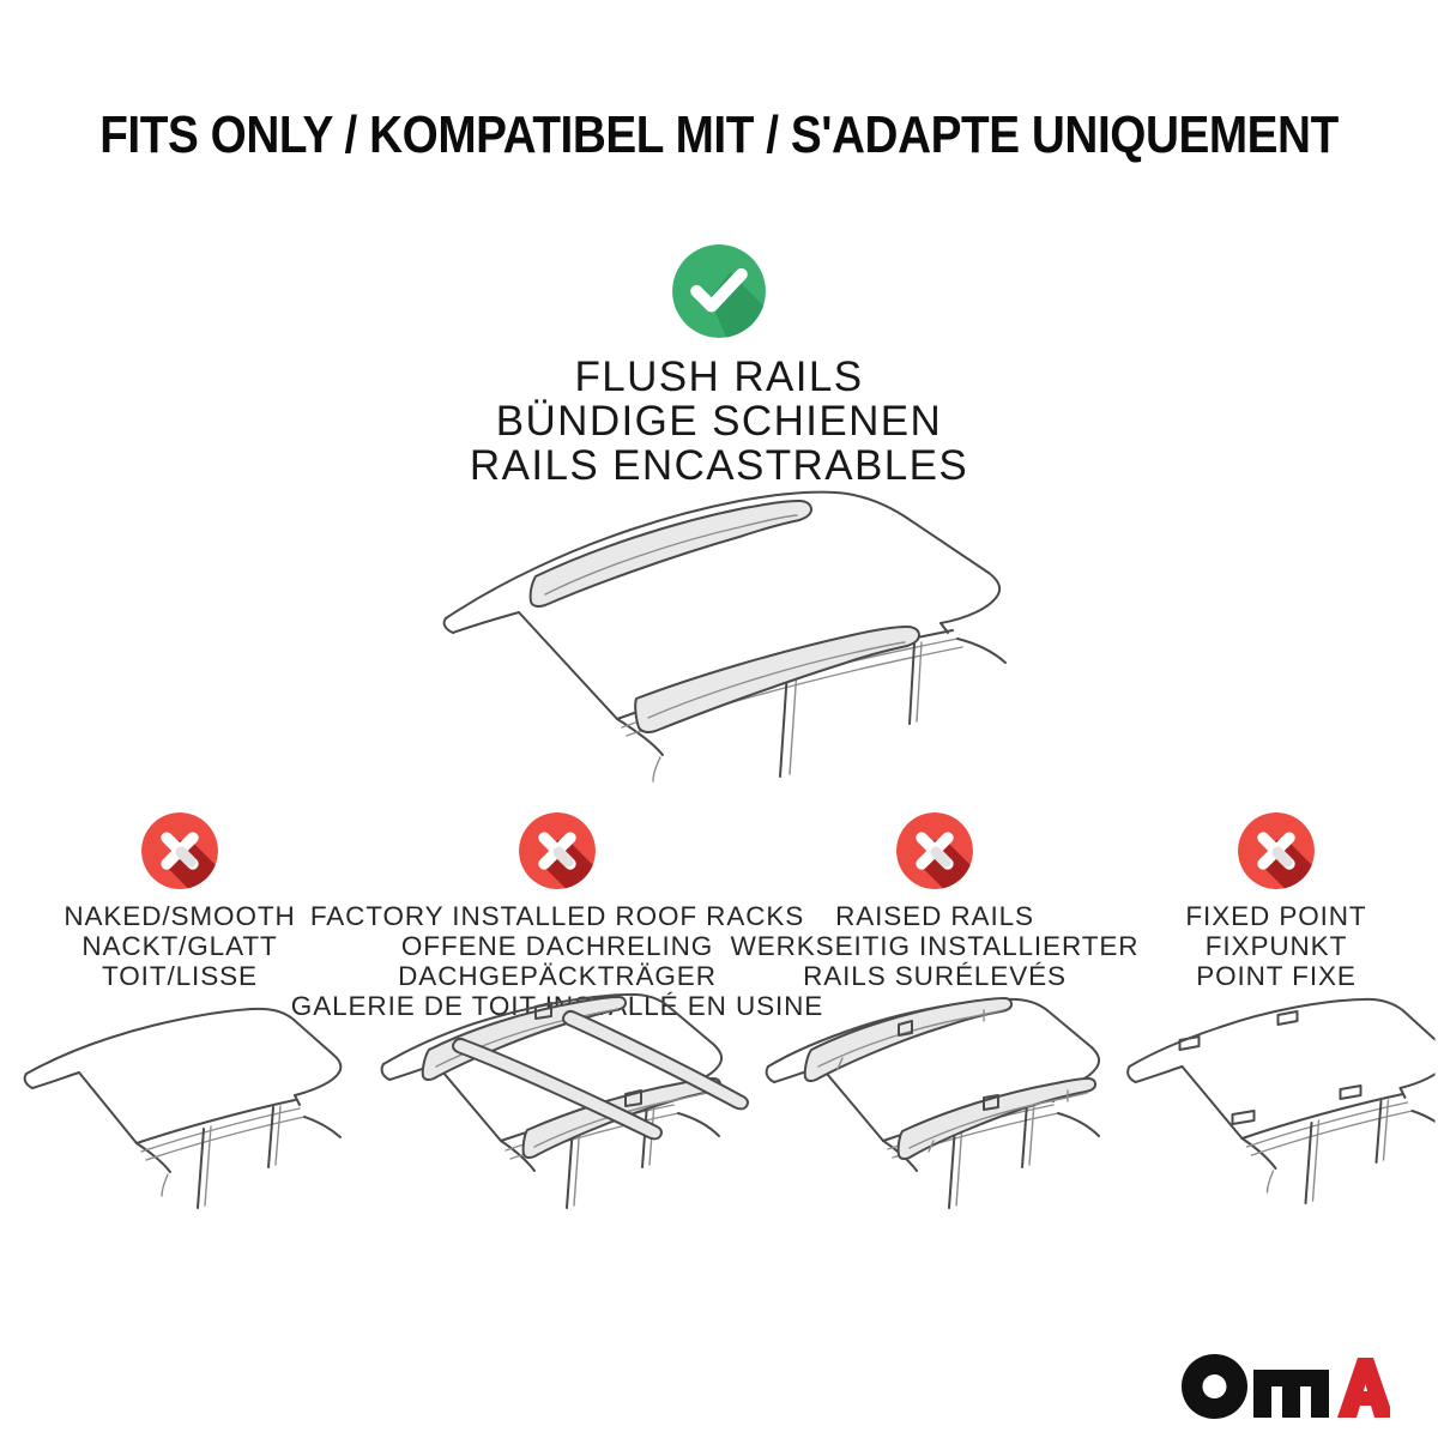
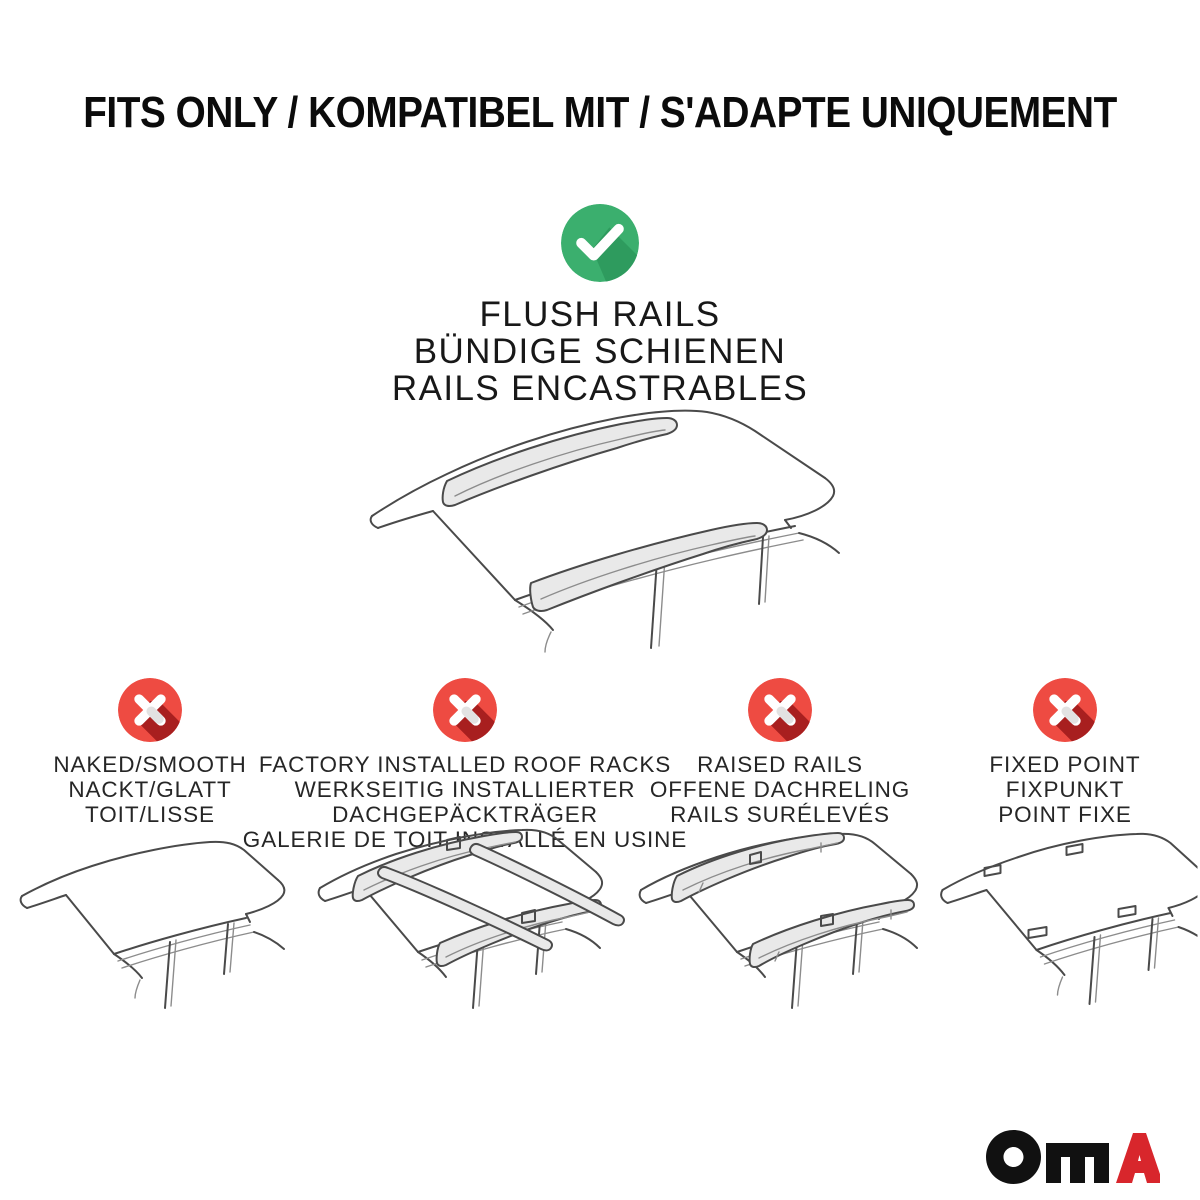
  FITS ONLY / KOMPATIBEL MIT / S'ADAPTE UNIQUEMENT
  FLUSH RAILS
  BÜNDIGE SCHIENEN
  RAILS ENCASTRABLES
  NAKED/SMOOTH
  NACKT/GLATT
  TOIT/LISSE
  FACTORY INSTALLED ROOF RACKS
- OFFENE DACHRELING
+ WERKSEITIG INSTALLIERTER
  DACHGEPÄCKTRÄGER
  GALERIE DE TOIT ILL EN USINE
  RAISED RAILS
- WERKSEITIG INSTALLIERTER
+ OFFENE DACHRELING
  RAILS SURÉLEVÉS
  FIXED POINT
  FIXPUNKT
  POINT FIXE
